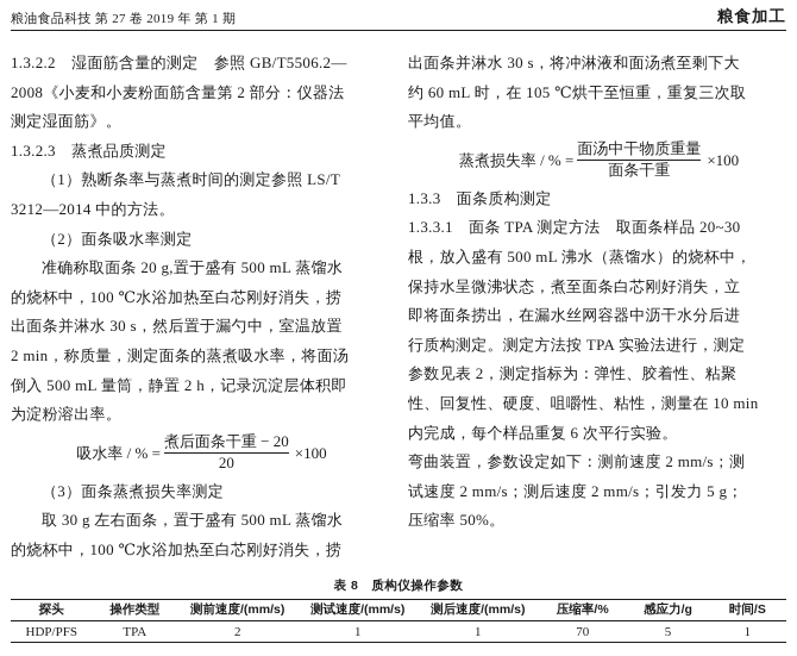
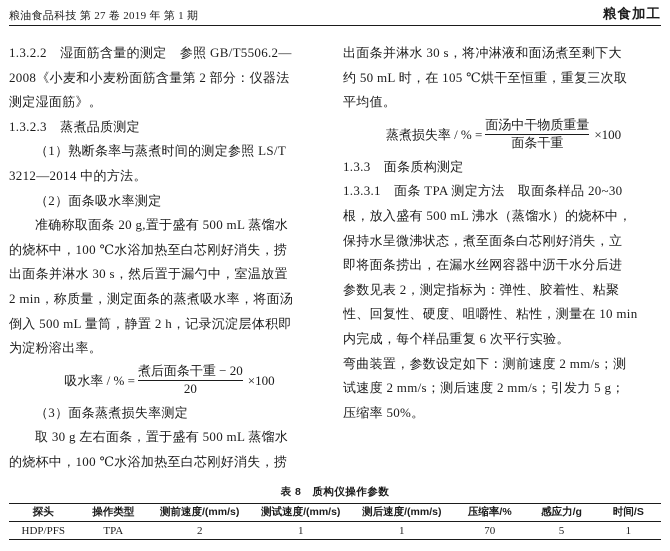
  粮油食品科技 第 27 卷 2019 年 第 1 期
  粮食加工
  1.3.2.2 湿面筋含量的测定 参照 GB/T5506.2—
  2008《小麦和小麦粉面筋含量第 2 部分：仪器法
  测定湿面筋》。
  1.3.2.3 蒸煮品质测定
  （1）熟断条率与蒸煮时间的测定参照 LS/T
  3212—2014 中的方法。
  （2）面条吸水率测定
  准确称取面条 20 g,置于盛有 500 mL 蒸馏水
  的烧杯中，100 ℃水浴加热至白芯刚好消失，捞
  出面条并淋水 30 s，然后置于漏勺中，室温放置
  2 min，称质量，测定面条的蒸煮吸水率，将面汤
  倒入 500 mL 量筒，静置 2 h，记录沉淀层体积即
  为淀粉溶出率。
  吸水率 / % =
  煮后面条干重 − 20
  20
  ×100
  （3）面条蒸煮损失率测定
  取 30 g 左右面条，置于盛有 500 mL 蒸馏水
  的烧杯中，100 ℃水浴加热至白芯刚好消失，捞
  出面条并淋水 30 s，将冲淋液和面汤煮至剩下大
- 约 60 mL 时，在 105 ℃烘干至恒重，重复三次取
+ 约 50 mL 时，在 105 ℃烘干至恒重，重复三次取
  平均值。
  蒸煮损失率 / % =
  面汤中干物质重量
  面条干重
  ×100
  1.3.3 面条质构测定
  1.3.3.1 面条 TPA 测定方法 取面条样品 20~30
  根，放入盛有 500 mL 沸水（蒸馏水）的烧杯中，
  保持水呈微沸状态，煮至面条白芯刚好消失，立
  即将面条捞出，在漏水丝网容器中沥干水分后进
- 行质构测定。测定方法按 TPA 实验法进行，测定
  参数见表 2，测定指标为：弹性、胶着性、粘聚
  性、回复性、硬度、咀嚼性、粘性，测量在 10 min
  内完成，每个样品重复 6 次平行实验。
  弯曲装置，参数设定如下：测前速度 2 mm/s；测
  试速度 2 mm/s；测后速度 2 mm/s；引发力 5 g；
  压缩率 50%。
  表 8 质构仪操作参数
  探头	操作类型	测前速度/(mm/s)	测试速度/(mm/s)	测后速度/(mm/s)	压缩率/%	感应力/g	时间/S
  HDP/PFS	TPA	2	1	1	70	5	1
